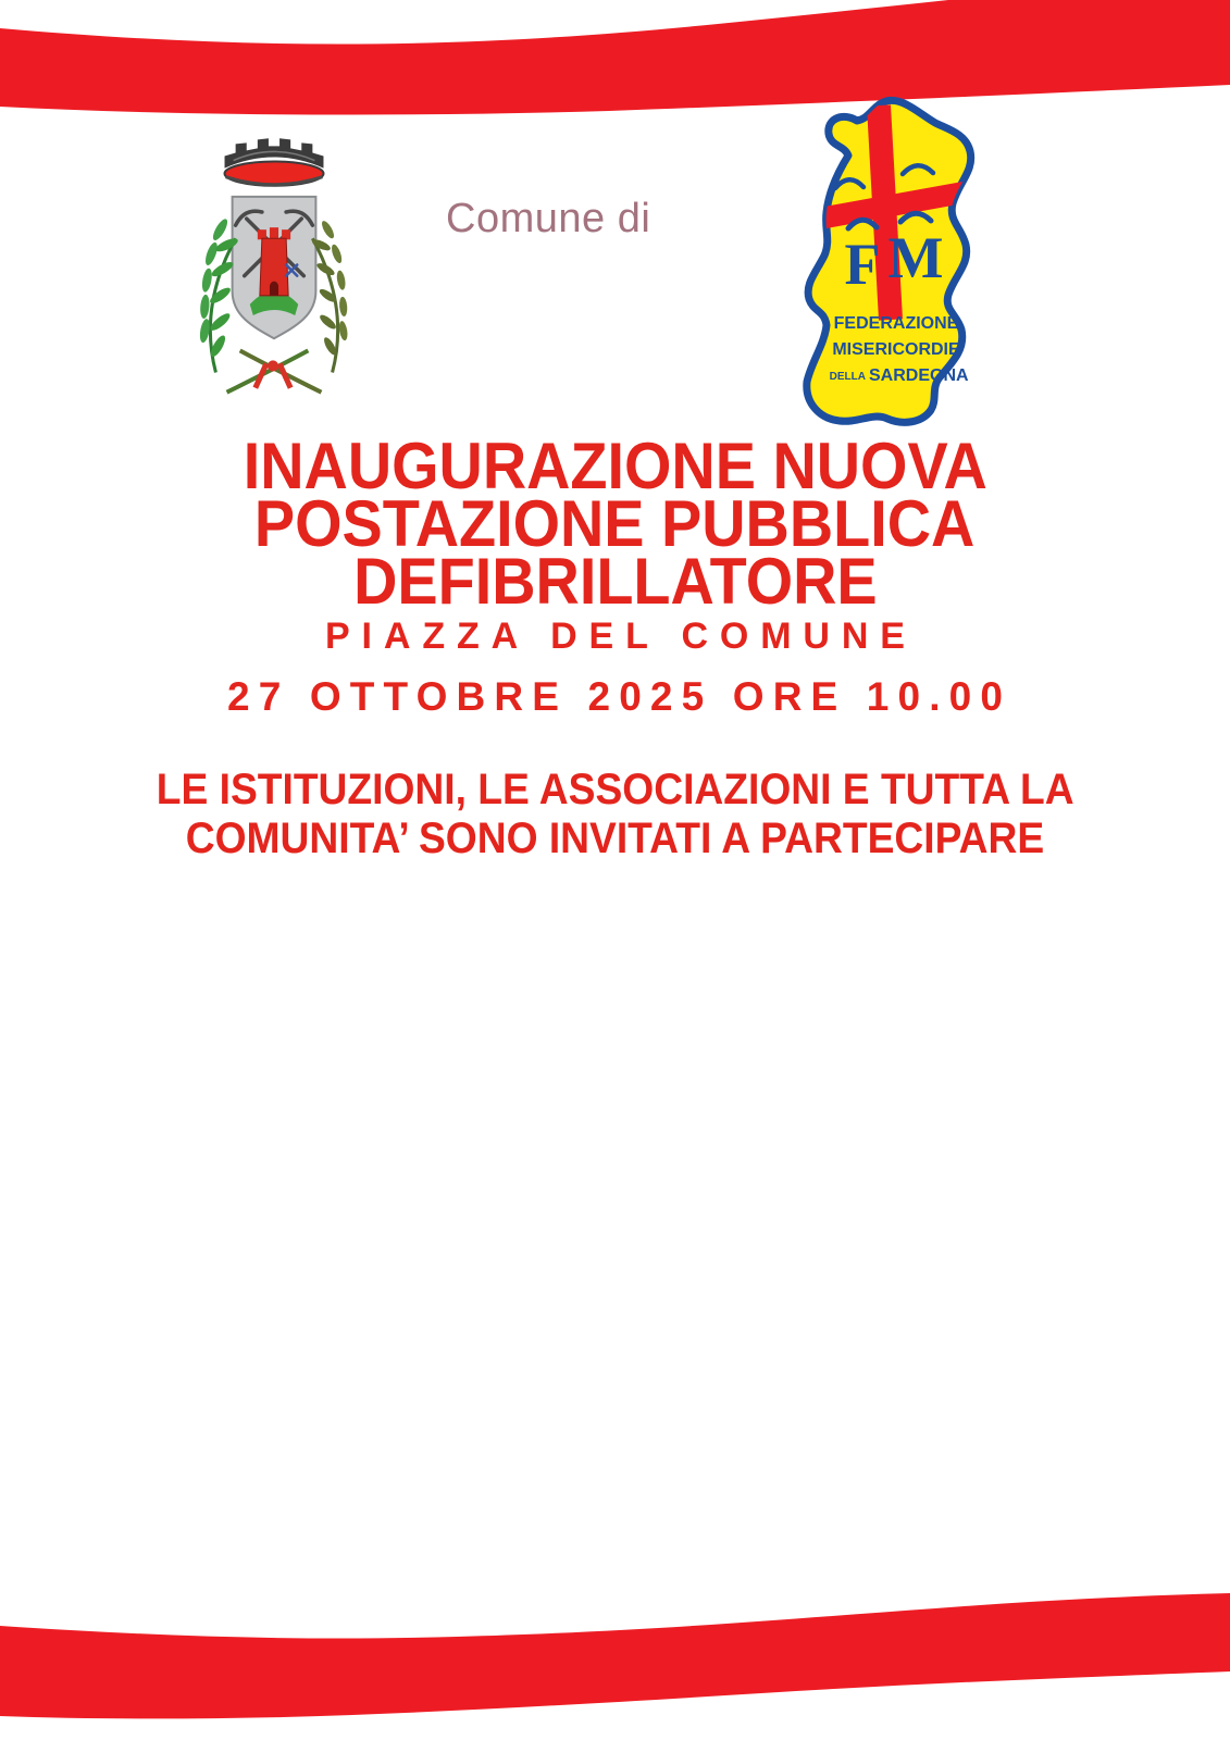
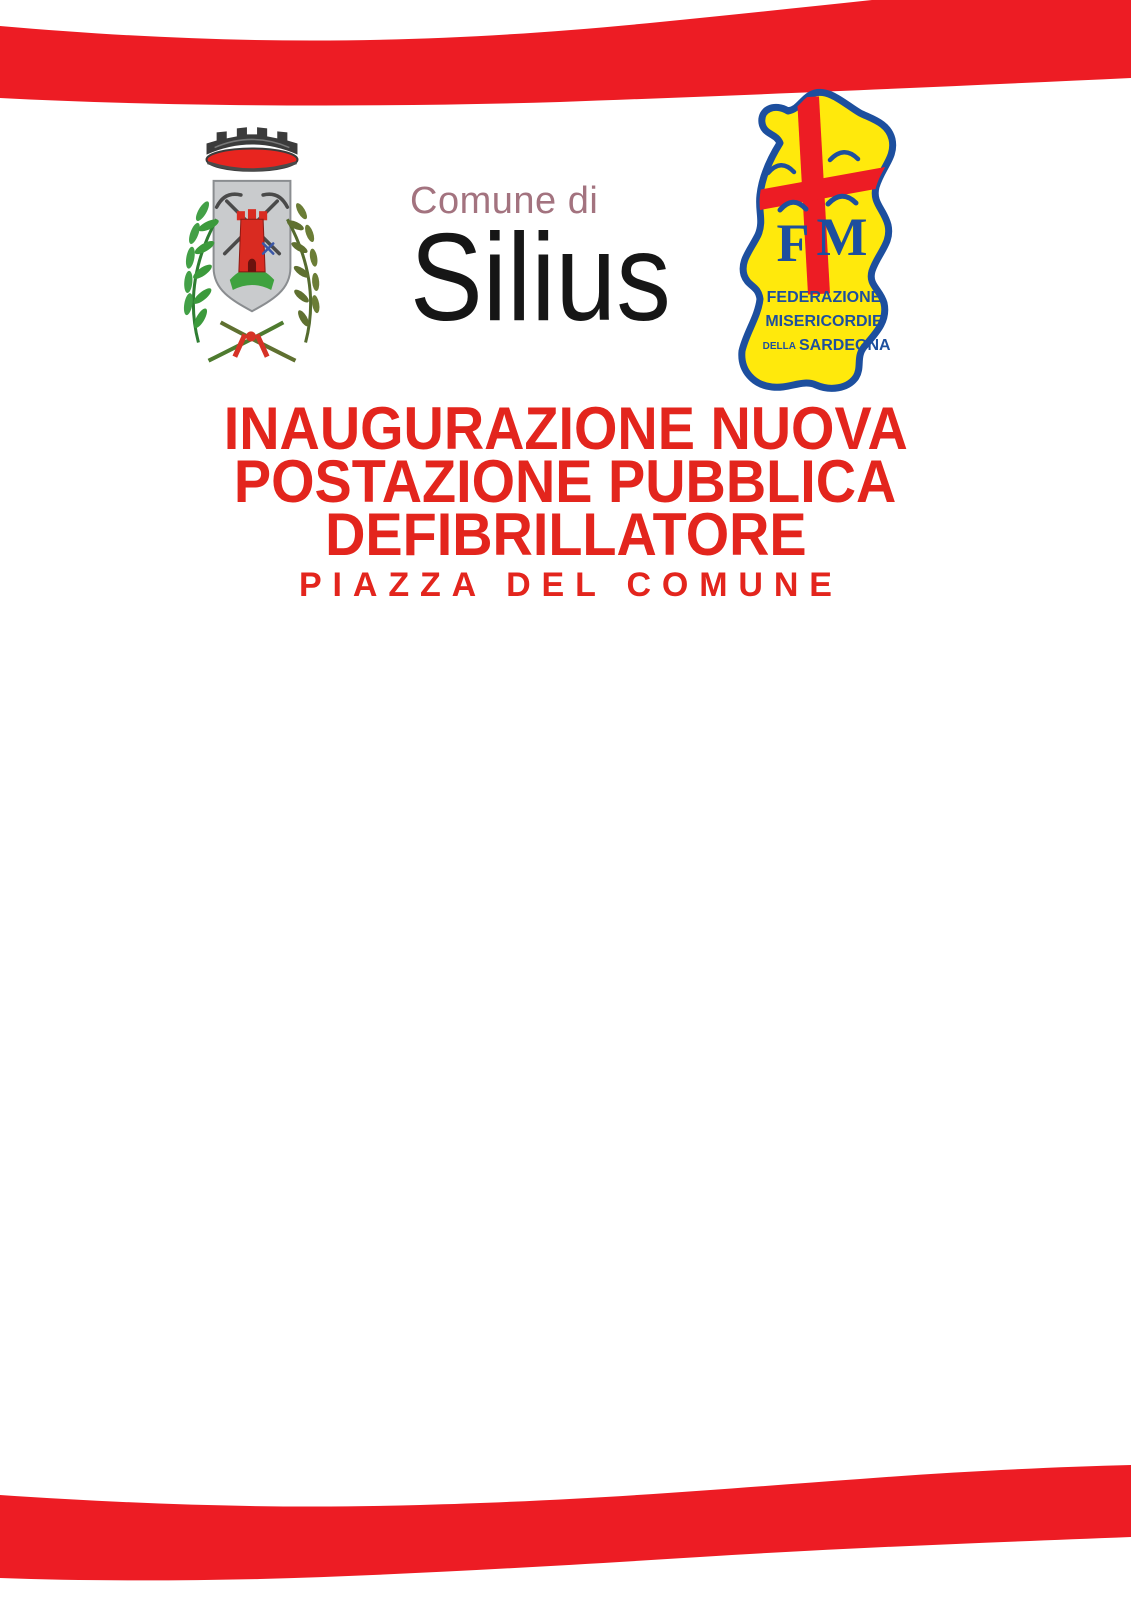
  Comune di
+ Silius
  F
  M
  FEDERAZIONE
  MISERICORDIE
  DELLA
  SARDEGNA
  INAUGURAZIONE NUOVA
  POSTAZIONE PUBBLICA
  DEFIBRILLATORE
  PIAZZA DEL COMUNE
- 27 OTTOBRE 2025 ORE 10.00
- LE ISTITUZIONI, LE ASSOCIAZIONI E TUTTA LA
- COMUNITA’ SONO INVITATI A PARTECIPARE
